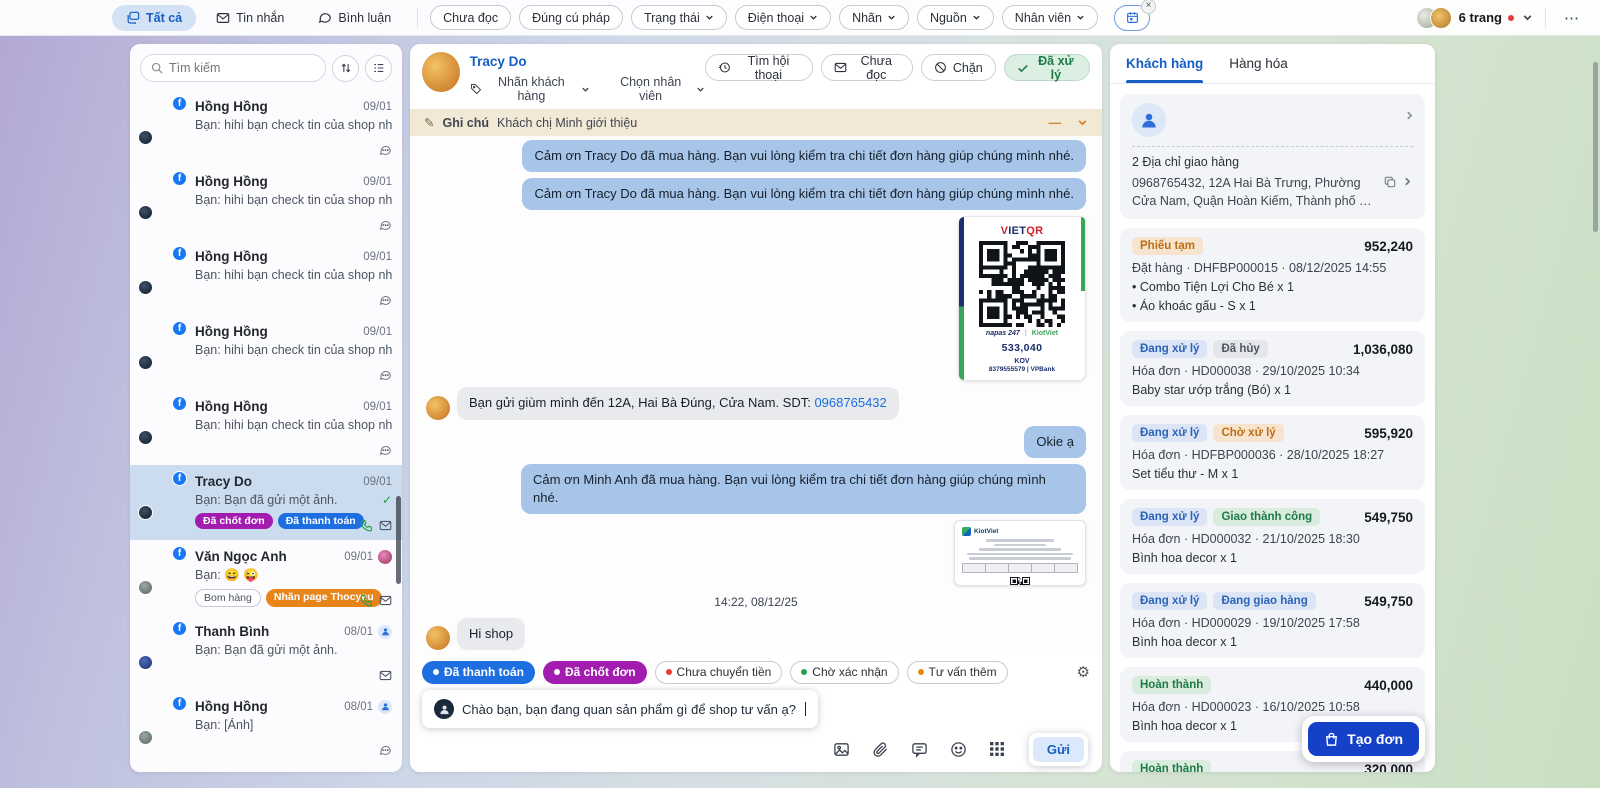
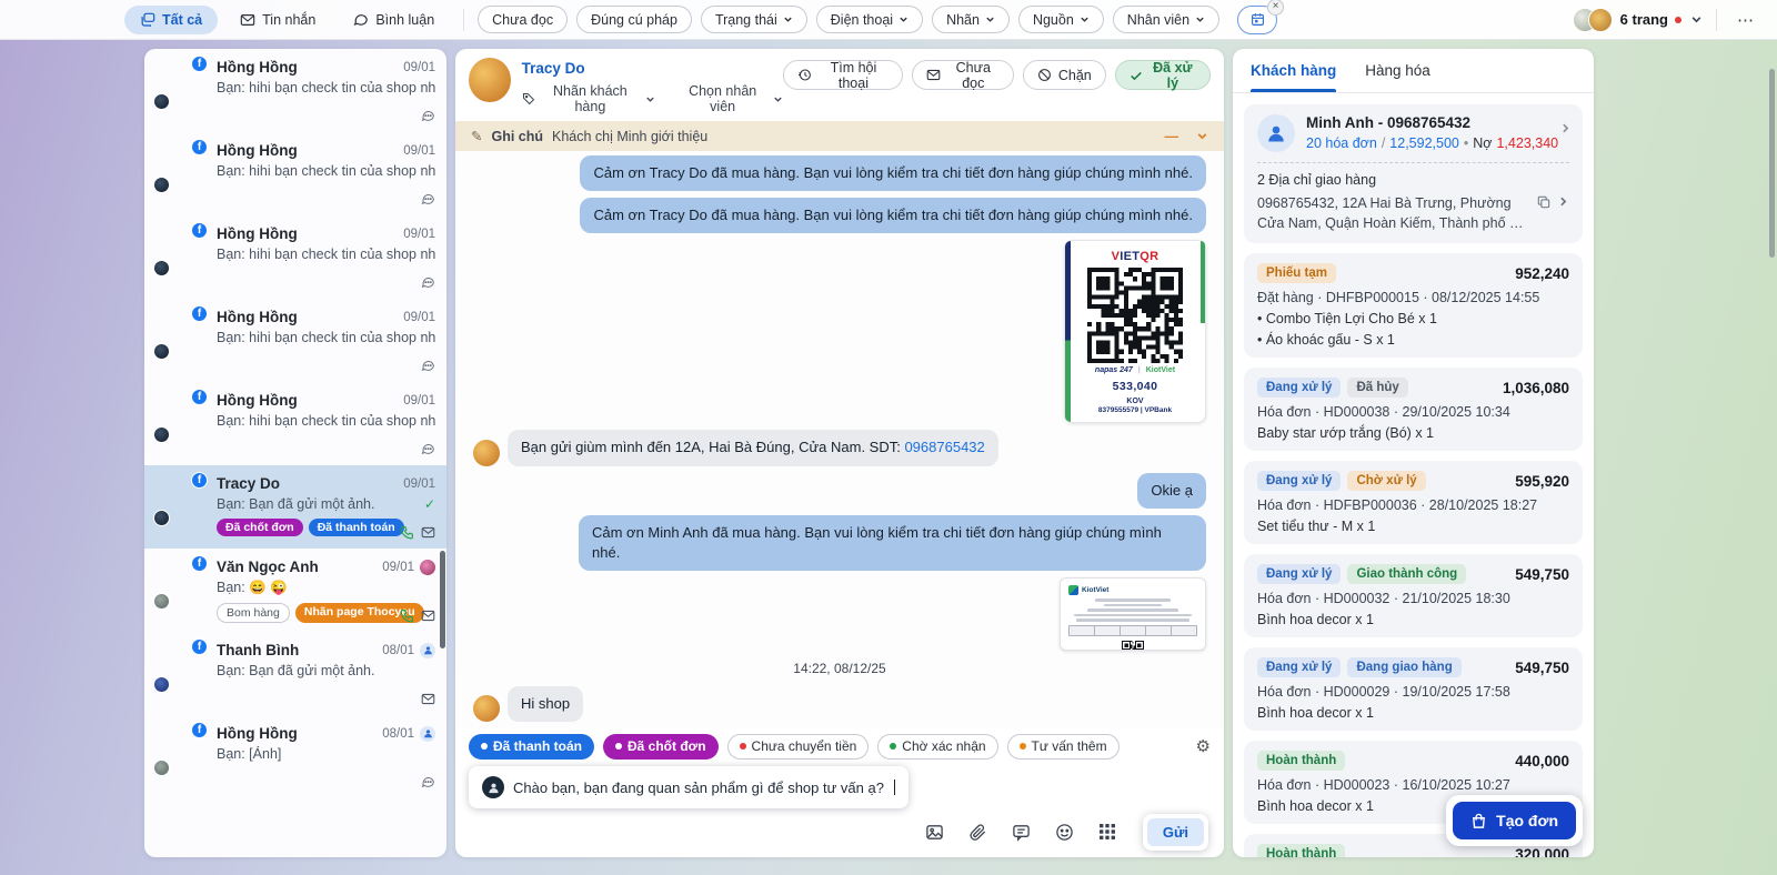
  Tất cả
  Tin nhắn
  Bình luận
  Chưa đọc
  Đúng cú pháp
  Trạng thái
  Điện thoại
  Nhãn
  Nguồn
  Nhân viên
  ×
  6 trang
  ⋯
- Tìm kiếm
  f
  Hồng Hồng
  09/01
  Bạn: hihi bạn check tin của shop nh
  f
  Hồng Hồng
  09/01
  Bạn: hihi bạn check tin của shop nh
  f
  Hồng Hồng
  09/01
  Bạn: hihi bạn check tin của shop nh
  f
  Hồng Hồng
  09/01
  Bạn: hihi bạn check tin của shop nh
  f
  Hồng Hồng
  09/01
  Bạn: hihi bạn check tin của shop nh
  f
  Tracy Do
  09/01
  Bạn: Bạn đã gửi một ảnh.
  ✓
  Đã chốt đơn
  Đã thanh toán
  f
  Văn Ngọc Anh
  09/01
  Bạn: 😄 😜
  Bom hàng
  Nhãn page Thocyeu
  f
  Thanh Bình
  08/01
  Bạn: Bạn đã gửi một ảnh.
  f
  Hồng Hồng
  08/01
  Bạn: [Ảnh]
  Tracy Do
  Nhãn khách hàng
  Chọn nhân viên
  Tìm hội thoại
  Chưa đọc
  Chặn
  Đã xử lý
  ✎
  Ghi chú
  Khách chị Minh giới thiệu
  —
  Cảm ơn Tracy Do đã mua hàng. Bạn vui lòng kiểm tra chi tiết đơn hàng giúp chúng mình nhé.
  Cảm ơn Tracy Do đã mua hàng. Bạn vui lòng kiểm tra chi tiết đơn hàng giúp chúng mình nhé.
  VIETQR
  533,040
  Bạn gửi giùm mình đến 12A, Hai Bà Đúng, Cửa Nam. SDT: 0968765432
  Okie ạ
  Cảm ơn Minh Anh đã mua hàng. Bạn vui lòng kiểm tra chi tiết đơn hàng giúp chúng mình nhé.
  14:22, 08/12/25
  Hi shop
  Đã thanh toán
  Đã chốt đơn
  Chưa chuyển tiền
  Chờ xác nhận
  Tư vấn thêm
  ⚙
  Chào bạn, bạn đang quan sản phẩm gì để shop tư vấn ạ?
  Gửi
  Khách hàng
  Hàng hóa
+ Minh Anh - 0968765432
+ 20 hóa đơn
+ /
+ 12,592,500
+ •
+ Nợ
+ 1,423,340
  2 Địa chỉ giao hàng
  0968765432, 12A Hai Bà Trưng, Phường Cửa Nam, Quận Hoàn Kiếm, Thành phố Hà
  Phiếu tạm
  952,240
  Đặt hàng · DHFBP000015 · 08/12/2025 14:55
  • Combo Tiện Lợi Cho Bé x 1
  • Áo khoác gấu - S x 1
  Đang xử lý
  Đã hủy
  1,036,080
  Hóa đơn · HD000038 · 29/10/2025 10:34
  Baby star ướp trắng (Bó) x 1
  Đang xử lý
  Chờ xử lý
  595,920
  Hóa đơn · HDFBP000036 · 28/10/2025 18:27
  Set tiểu thư - M x 1
  Đang xử lý
  Giao thành công
  549,750
  Hóa đơn · HD000032 · 21/10/2025 18:30
  Bình hoa decor x 1
  Đang xử lý
  Đang giao hàng
  549,750
  Hóa đơn · HD000029 · 19/10/2025 17:58
  Bình hoa decor x 1
  Hoàn thành
  440,000
- Hóa đơn · HD000023 · 16/10/2025 10:58
+ Hóa đơn · HD000023 · 16/10/2025 10:27
  Bình hoa decor x 1
  Hoàn thành
  320,000
  Tạo đơn
